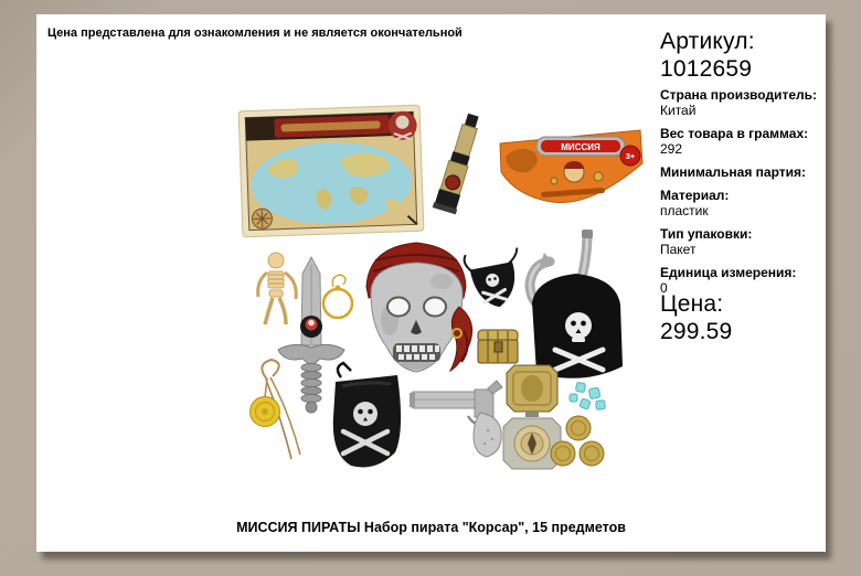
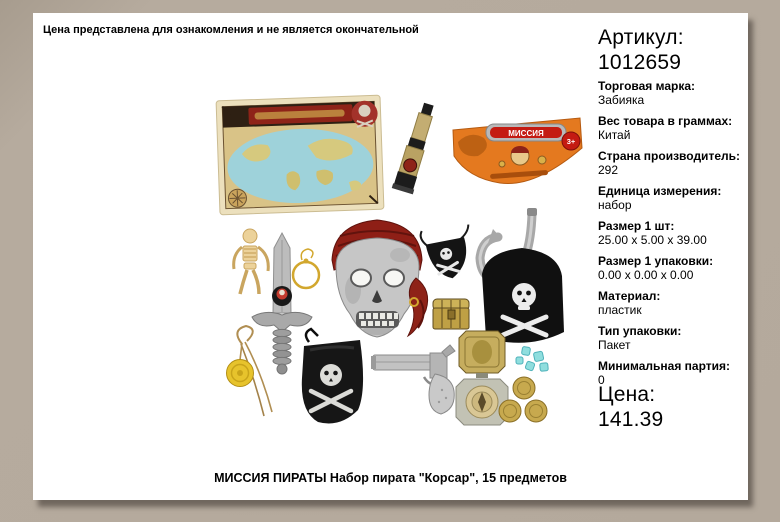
  Цена представлена для ознакомления и не является окончательной
  МИССИЯ
  3+
  Артикул:
  1012659
+ Торговая марка:
+ Забияка
- Страна производитель:
+ Вес товара в граммах:
  Китай
- Вес товара в граммах:
+ Страна производитель:
  292
- Минимальная партия:
+ Единица измерения:
+ набор
+ Размер 1 шт:
+ 25.00 x 5.00 x 39.00
+ Размер 1 упаковки:
+ 0.00 x 0.00 x 0.00
  Материал:
  пластик
  Тип упаковки:
  Пакет
- Единица измерения:
+ Минимальная партия:
  0
  Цена:
- 299.59
+ 141.39
  МИССИЯ ПИРАТЫ Набор пирата "Корсар", 15 предметов
